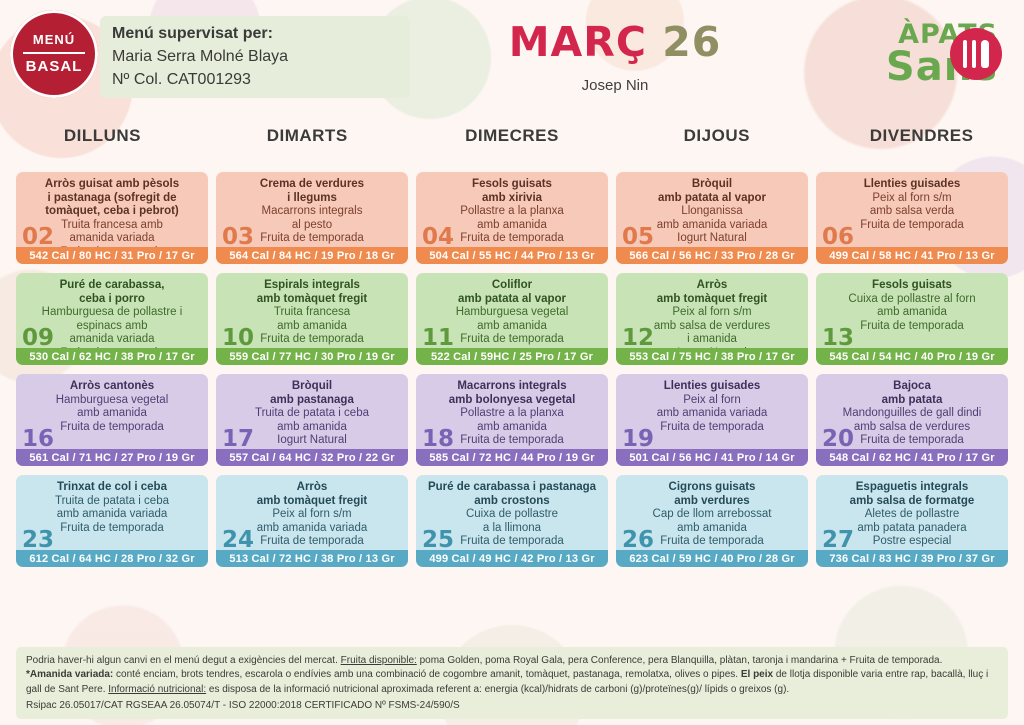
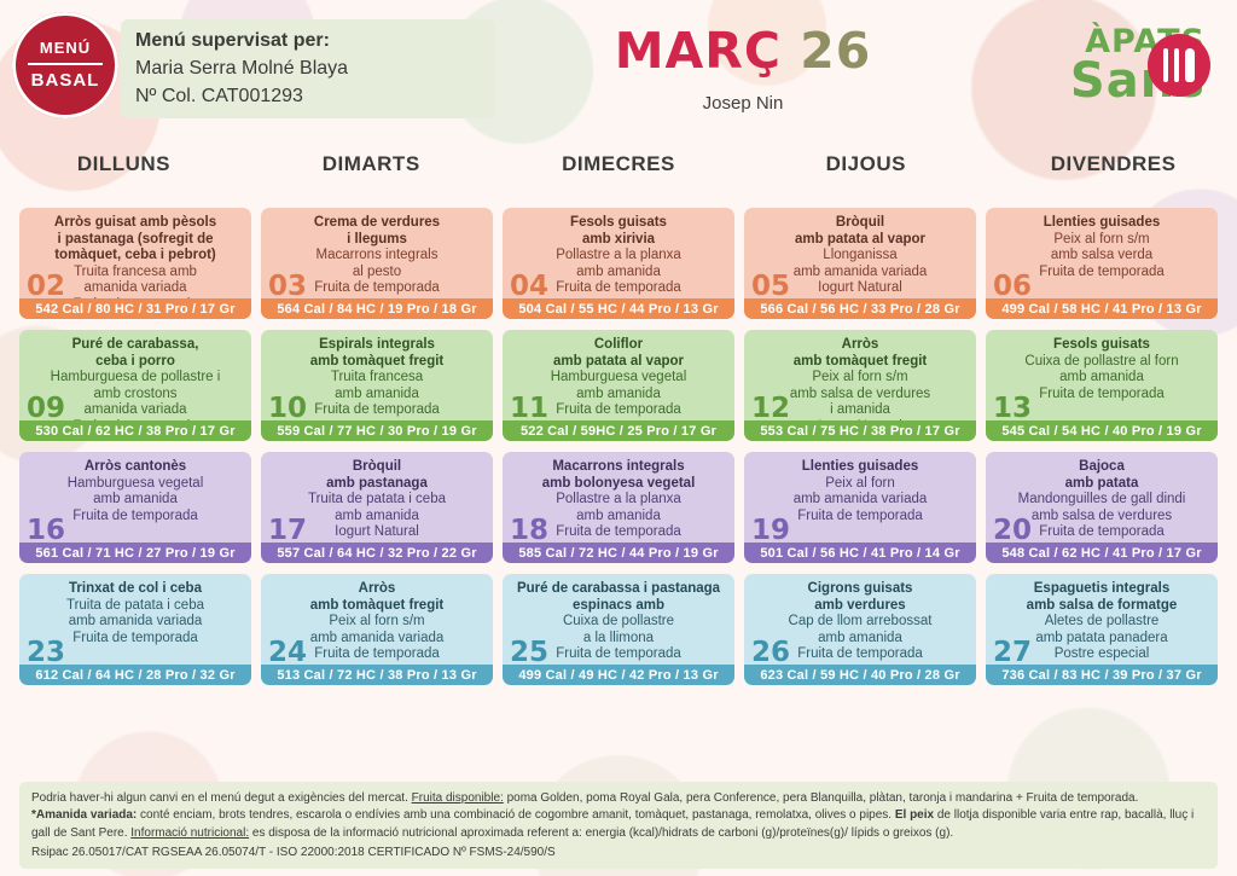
  MENÚ
  BASAL
  Menú supervisat per:
  Maria Serra Molné Blaya
  Nº Col. CAT001293
  MARÇ 26
  Josep Nin
  DILLUNS
  DIMARTS
  DIMECRES
  DIJOUS
  DIVENDRES
  Arròs guisat amb pèsols
  i pastanaga (sofregit de
  tomàquet, ceba i pebrot)
  Truita francesa amb
  amanida variada
  02
  542 Cal / 80 HC / 31 Pro / 17 Gr
  Crema de verdures
  i llegums
  Macarrons integrals
  al pesto
  Fruita de temporada
  03
  564 Cal / 84 HC / 19 Pro / 18 Gr
  Fesols guisats
  amb xirivia
  Pollastre a la planxa
  amb amanida
  Fruita de temporada
  04
  504 Cal / 55 HC / 44 Pro / 13 Gr
  Bròquil
  amb patata al vapor
  Llonganissa
  amb amanida variada
  Iogurt Natural
  05
  566 Cal / 56 HC / 33 Pro / 28 Gr
  Llenties guisades
  Peix al forn s/m
  amb salsa verda
  Fruita de temporada
  06
  499 Cal / 58 HC / 41 Pro / 13 Gr
  Puré de carabassa,
  ceba i porro
  Hamburguesa de pollastre i
- espinacs amb
+ amb crostons
  amanida variada
  09
  530 Cal / 62 HC / 38 Pro / 17 Gr
  Espirals integrals
  amb tomàquet fregit
  Truita francesa
  amb amanida
  Fruita de temporada
  10
  559 Cal / 77 HC / 30 Pro / 19 Gr
  Coliflor
  amb patata al vapor
  Hamburguesa vegetal
  amb amanida
  Fruita de temporada
  11
  522 Cal / 59HC / 25 Pro / 17 Gr
  Arròs
  amb tomàquet fregit
  Peix al forn s/m
  amb salsa de verdures
  i amanida
  12
  553 Cal / 75 HC / 38 Pro / 17 Gr
  Fesols guisats
  Cuixa de pollastre al forn
  amb amanida
  Fruita de temporada
  13
  545 Cal / 54 HC / 40 Pro / 19 Gr
  Arròs cantonès
  Hamburguesa vegetal
  amb amanida
  Fruita de temporada
  16
  561 Cal / 71 HC / 27 Pro / 19 Gr
  Bròquil
  amb pastanaga
  Truita de patata i ceba
  amb amanida
  Iogurt Natural
  17
  557 Cal / 64 HC / 32 Pro / 22 Gr
  Macarrons integrals
  amb bolonyesa vegetal
  Pollastre a la planxa
  amb amanida
  Fruita de temporada
  18
  585 Cal / 72 HC / 44 Pro / 19 Gr
  Llenties guisades
  Peix al forn
  amb amanida variada
  Fruita de temporada
  19
  501 Cal / 56 HC / 41 Pro / 14 Gr
  Bajoca
  amb patata
  Mandonguilles de gall dindi
  amb salsa de verdures
  Fruita de temporada
  20
  548 Cal / 62 HC / 41 Pro / 17 Gr
  Trinxat de col i ceba
  Truita de patata i ceba
  amb amanida variada
  Fruita de temporada
  23
  612 Cal / 64 HC / 28 Pro / 32 Gr
  Arròs
  amb tomàquet fregit
  Peix al forn s/m
  amb amanida variada
  Fruita de temporada
  24
  513 Cal / 72 HC / 38 Pro / 13 Gr
  Puré de carabassa i pastanaga
- amb crostons
+ espinacs amb
  Cuixa de pollastre
  a la llimona
  Fruita de temporada
  25
  499 Cal / 49 HC / 42 Pro / 13 Gr
  Cigrons guisats
  amb verdures
  Cap de llom arrebossat
  amb amanida
  Fruita de temporada
  26
  623 Cal / 59 HC / 40 Pro / 28 Gr
  Espaguetis integrals
  amb salsa de formatge
  Aletes de pollastre
  amb patata panadera
  Postre especial
  27
  736 Cal / 83 HC / 39 Pro / 37 Gr
  Podria haver-hi algun canvi en el menú degut a exigències del mercat. Fruita disponible: poma Golden, poma Royal Gala, pera Conference, pera Blanquilla, plàtan, taronja i mandarina + Fruita de temporada.
  *Amanida variada: conté enciam, brots tendres, escarola o endívies amb una combinació de cogombre amanit, tomàquet, pastanaga, remolatxa, olives o pipes. El peix de llotja disponible varia entre rap, bacallà, lluç i gall de Sant Pere. Informació nutricional: es disposa de la informació nutricional aproximada referent a: energia (kcal)/hidrats de carboni (g)/proteïnes(g)/ lípids o greixos (g).
  Rsipac 26.05017/CAT RGSEAA 26.05074/T - ISO 22000:2018 CERTIFICADO Nº FSMS-24/590/S
